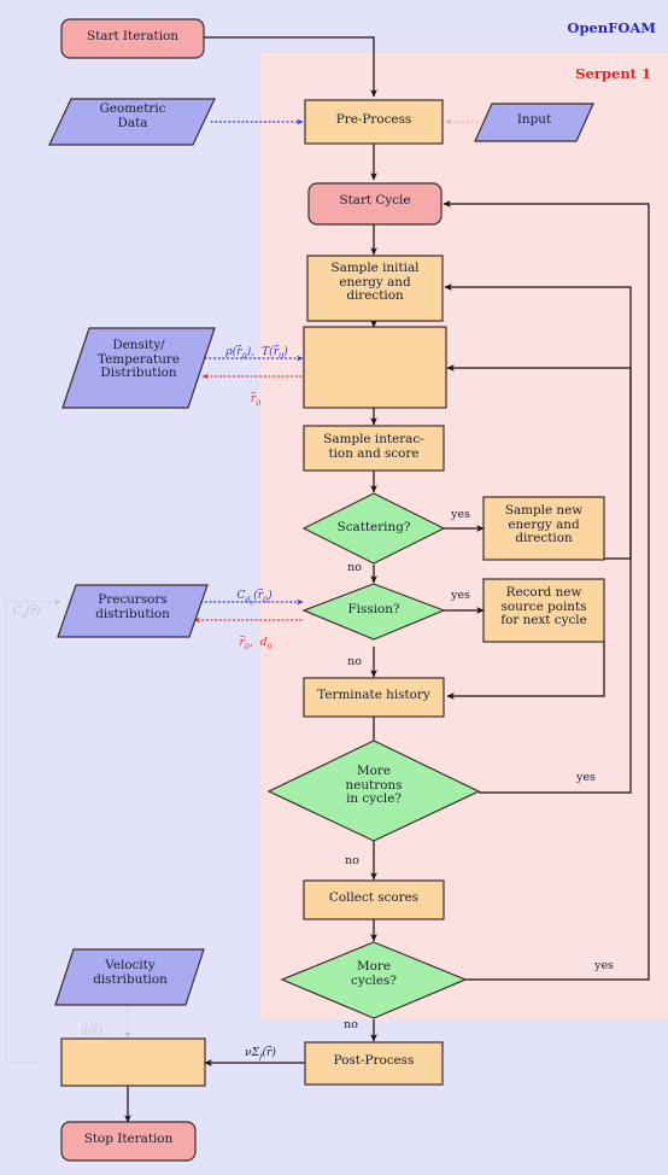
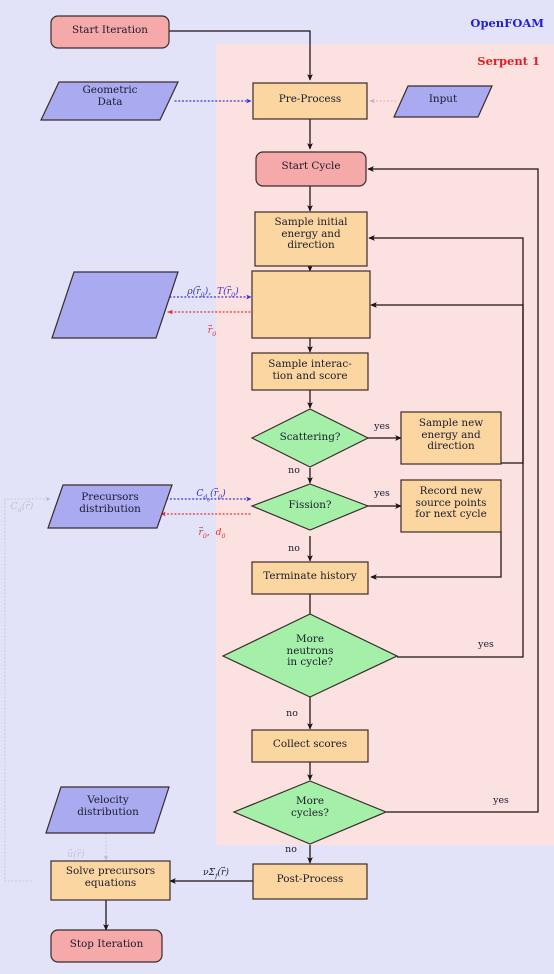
  OpenFOAM
  Serpent 1
  Start Iteration
  Geometric
  Data
  Pre-Process
  Input
  Start Cycle
  Sample initial
  energy and
  direction
- Density/
- Temperature
- Distribution
  Sample interac-
  tion and score
  Scattering?
  Sample new
  energy and
  direction
  Precursors
  distribution
  Fission?
  Record new
  source points
  for next cycle
  Terminate history
  More
  neutrons
  in cycle?
  Collect scores
  More
  cycles?
  Velocity
  distribution
+ Solve precursors
+ equations
  Post-Process
  Stop Iteration
  yes
  no
  yes
  no
  yes
  no
  yes
  no
  ρ(r ), T(r )
  C (r)
  u(r)
  νΣ (r)
